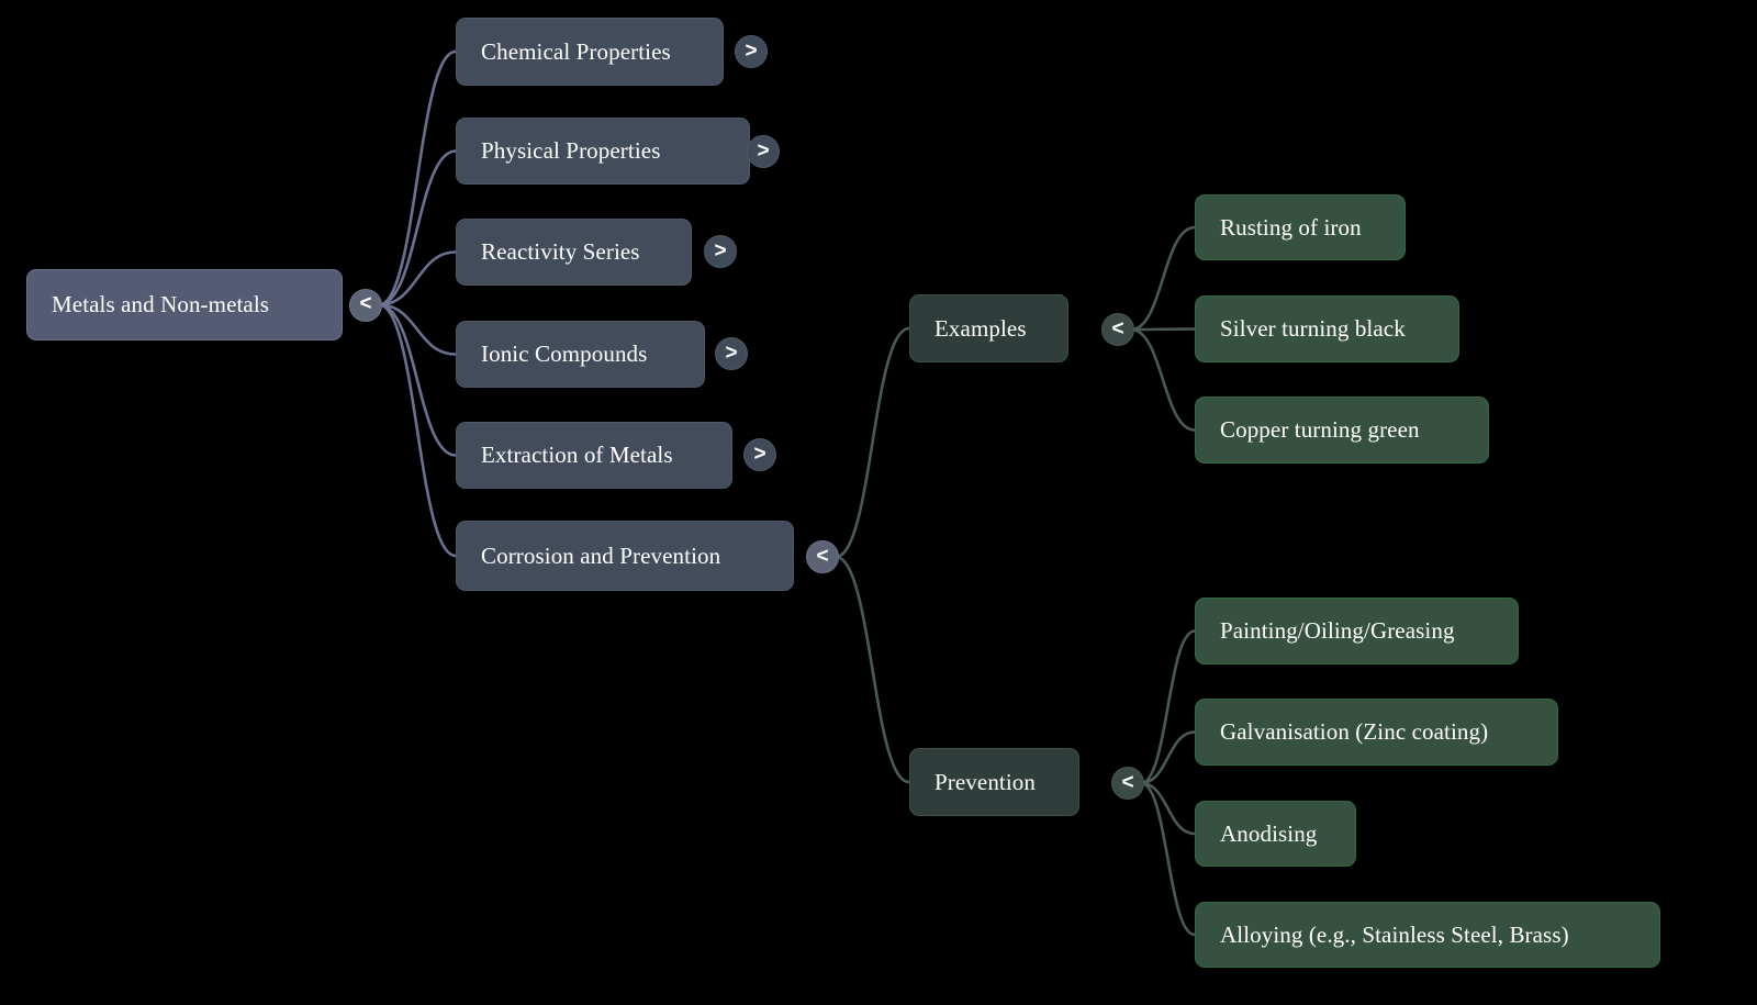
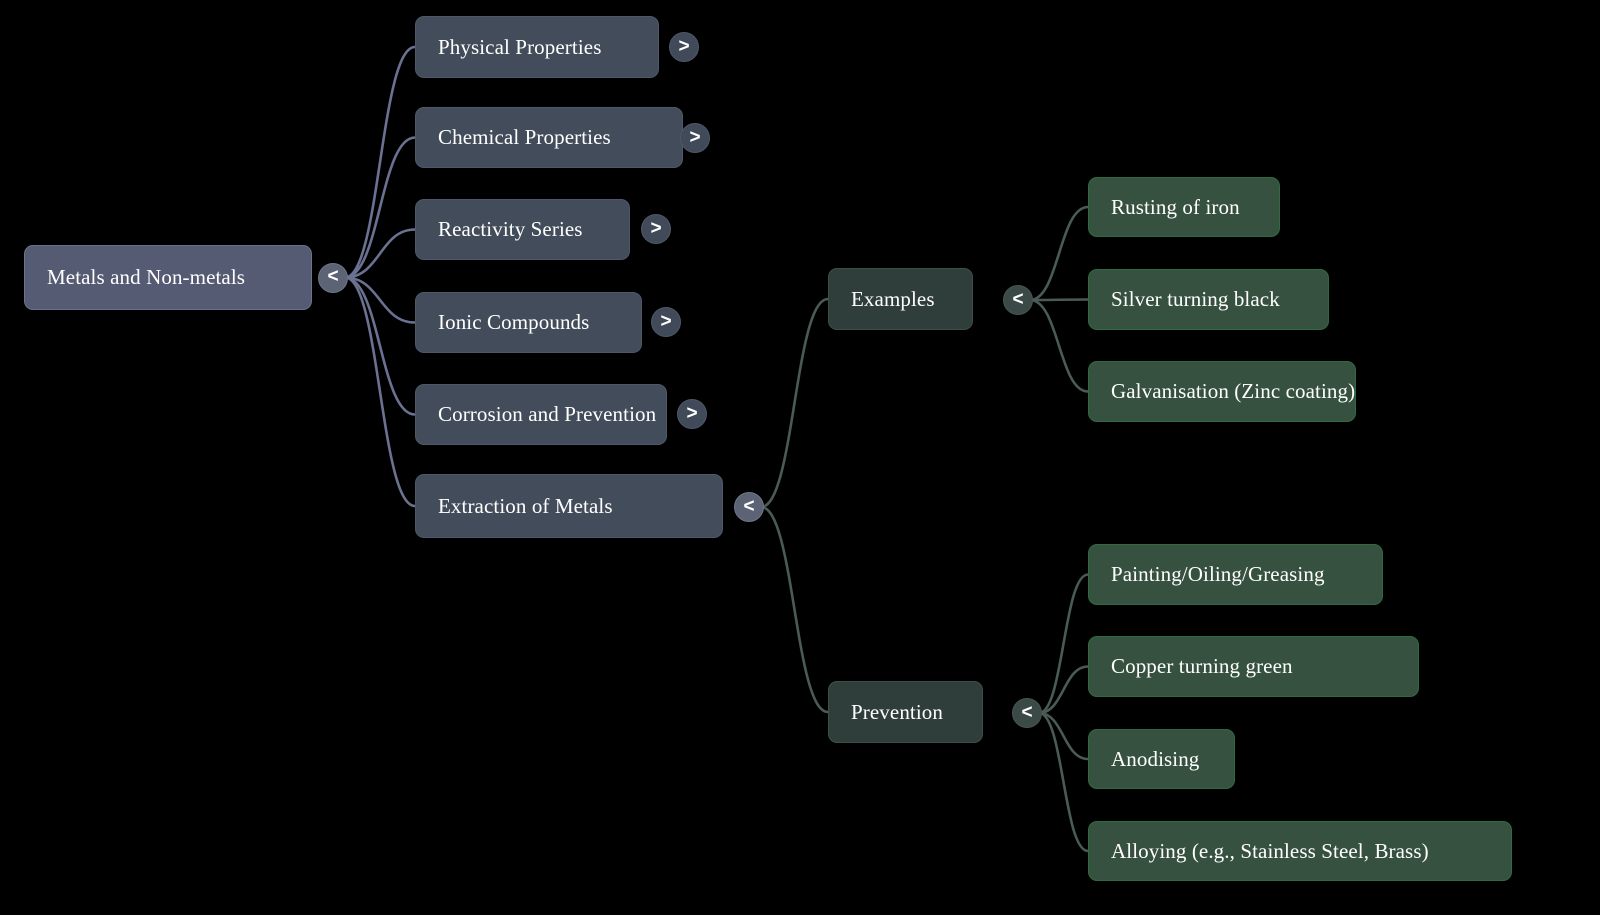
  Metals and Non-metals
  <
- Chemical Properties
+ Physical Properties
  >
- Physical Properties
+ Chemical Properties
  >
  Reactivity Series
  >
  Ionic Compounds
  >
- Extraction of Metals
+ Corrosion and Prevention
  >
- Corrosion and Prevention
+ Extraction of Metals
  <
  Examples
  <
  Rusting of iron
  Silver turning black
- Copper turning green
+ Galvanisation (Zinc coating)
  Prevention
  <
  Painting/Oiling/Greasing
- Galvanisation (Zinc coating)
+ Copper turning green
  Anodising
  Alloying (e.g., Stainless Steel, Brass)
